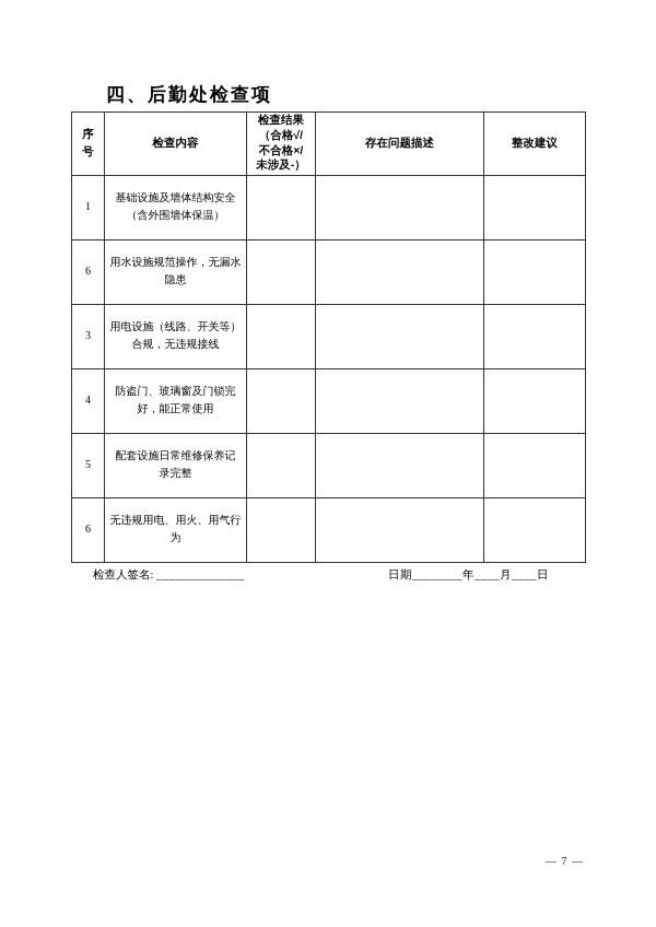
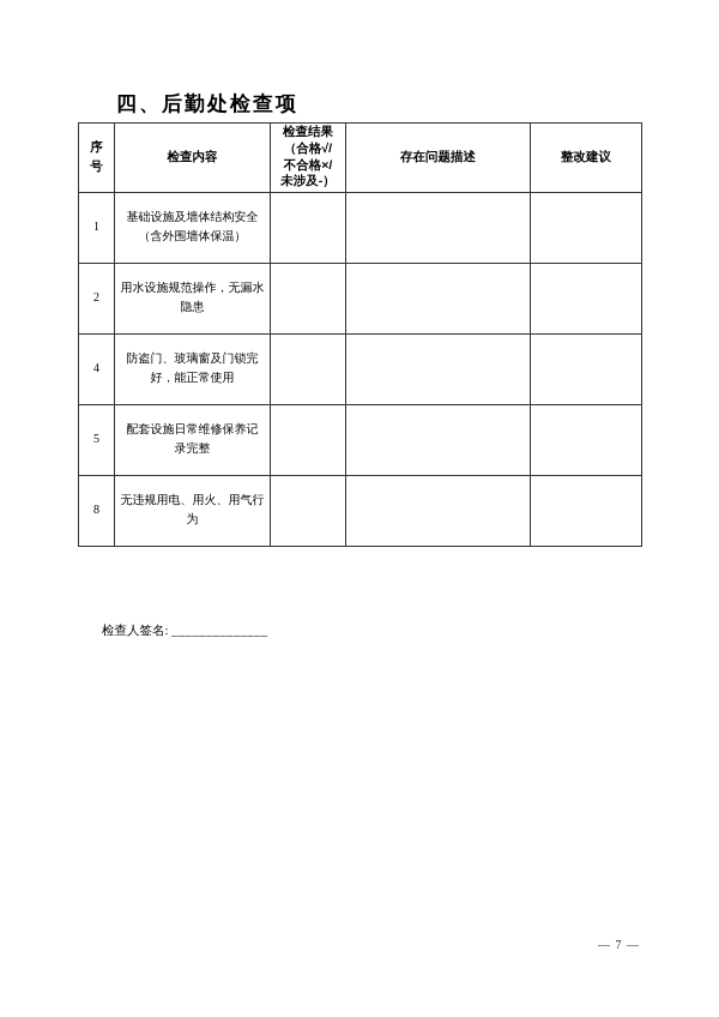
  四、后勤处检查项
  序号	检查内容	检查结果 （合格√/ 不合格×/ 未涉及-）	存在问题描述	整改建议
  1	基础设施及墙体结构安全 （含外围墙体保温）
- 6	用水设施规范操作，无漏水 隐患
+ 2	用水设施规范操作，无漏水 隐患
- 3	用电设施（线路、开关等） 合规，无违规接线
  4	防盗门、玻璃窗及门锁完 好，能正常使用
  5	配套设施日常维修保养记 录完整
- 6	无违规用电、用火、用气行 为
+ 8	无违规用电、用火、用气行 为
  检查人签名: ______________
- 日期________年____月____日
  — 7 —
